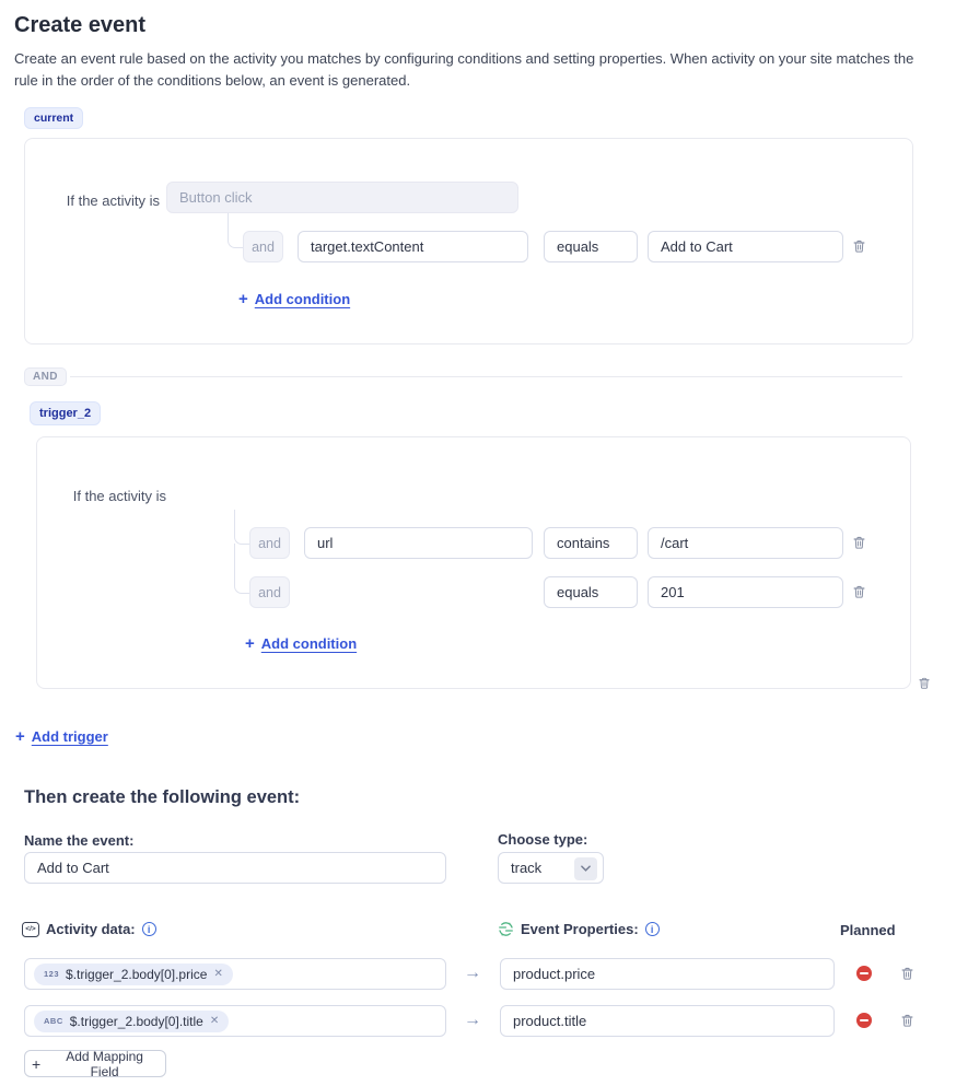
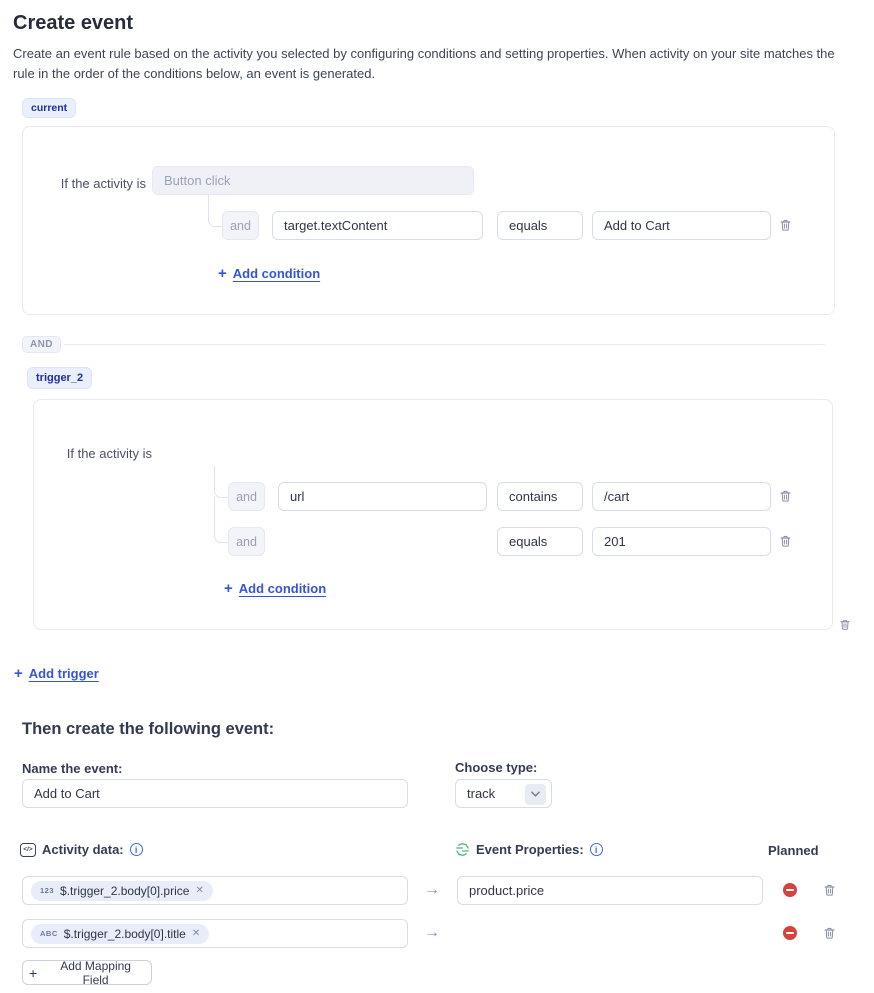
  Create event
- Create an event rule based on the activity you matches by configuring conditions and setting properties. When activity on your site matches the rule in the order of the conditions below, an event is generated.
+ Create an event rule based on the activity you selected by configuring conditions and setting properties. When activity on your site matches the rule in the order of the conditions below, an event is generated.
  current
  If the activity is
  Button click
  and
  target.textContent
  equals
  Add to Cart
  +
  Add condition
  AND
  trigger_2
  If the activity is
  and
  url
  contains
  /cart
  and
  equals
  201
  +
  Add condition
  +
  Add trigger
  Then create the following event:
  Name the event:
  Add to Cart
  Choose type:
  track
  Activity data:
  i
  Event Properties:
  i
  Planned
  123
  $.trigger_2.body[0].price
  ✕
  →
  product.price
  ABC
  $.trigger_2.body[0].title
  ✕
  →
- product.title
  +
  Add Mapping Field
